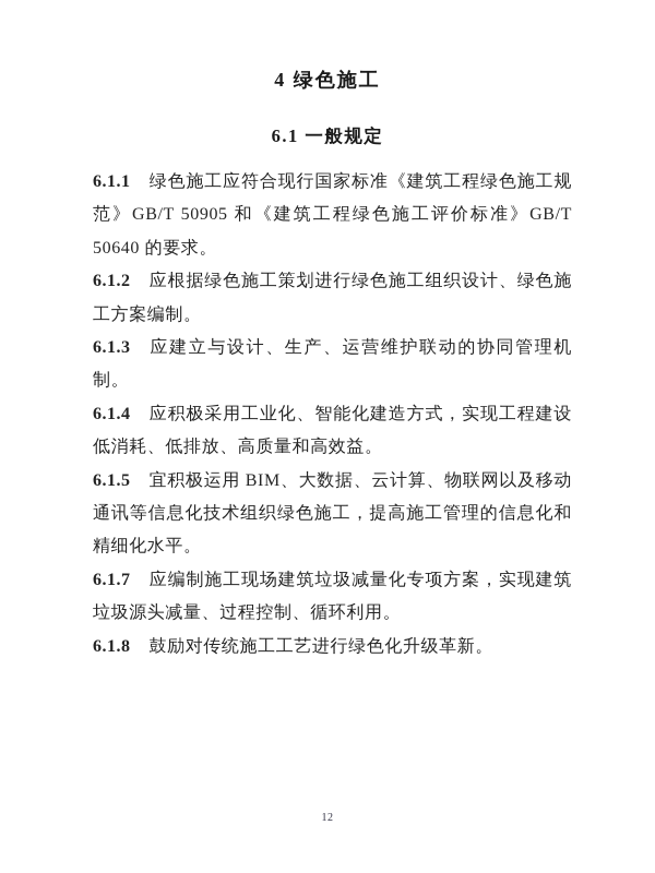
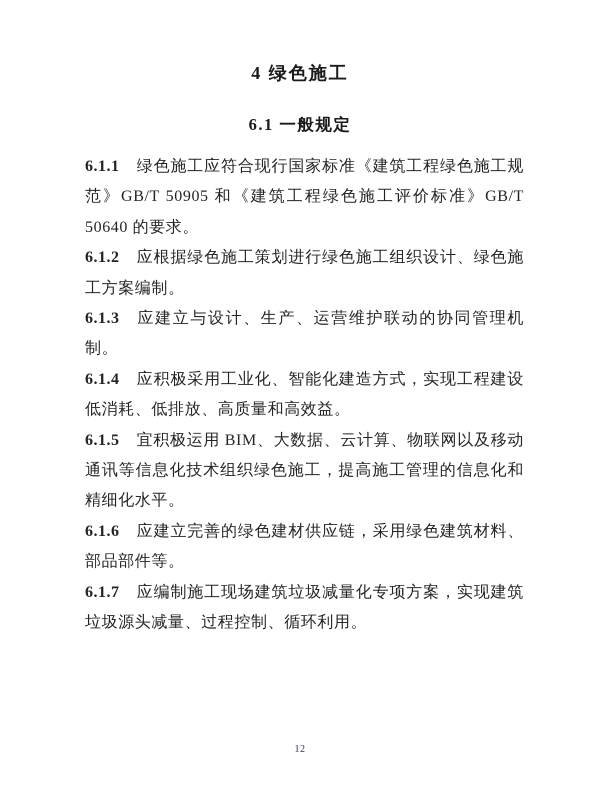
  4 绿色施工
  6.1 一般规定
  6.1.1 绿色施工应符合现行国家标准《建筑工程绿色施工规范》GB/T 50905 和《建筑工程绿色施工评价标准》GB/T 50640 的要求。
  6.1.2 应根据绿色施工策划进行绿色施工组织设计、绿色施工方案编制。
  6.1.3 应建立与设计、生产、运营维护联动的协同管理机制。
  6.1.4 应积极采用工业化、智能化建造方式，实现工程建设低消耗、低排放、高质量和高效益。
  6.1.5 宜积极运用 BIM、大数据、云计算、物联网以及移动通讯等信息化技术组织绿色施工，提高施工管理的信息化和精细化水平。
+ 6.1.6 应建立完善的绿色建材供应链，采用绿色建筑材料、部品部件等。
  6.1.7 应编制施工现场建筑垃圾减量化专项方案，实现建筑垃圾源头减量、过程控制、循环利用。
- 6.1.8 鼓励对传统施工工艺进行绿色化升级革新。
  12
